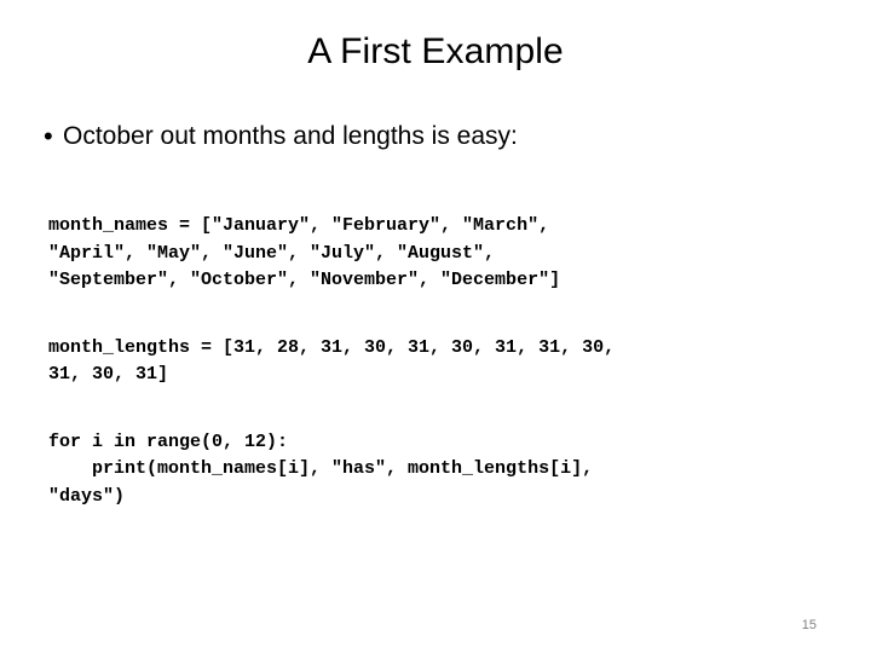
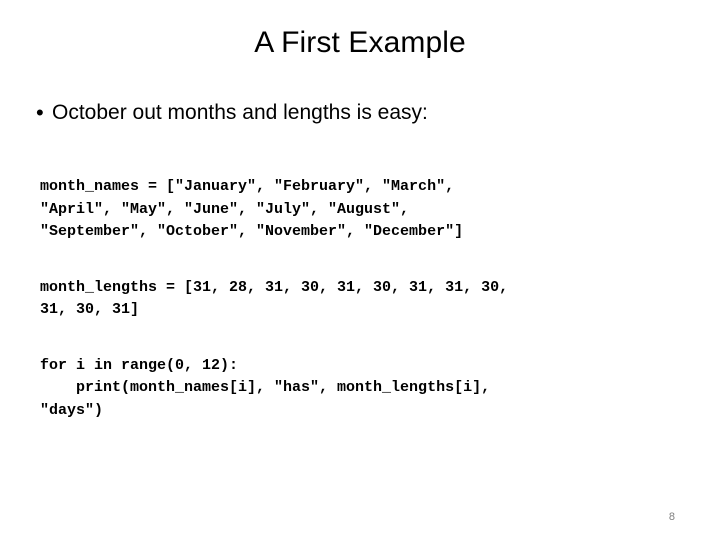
  A First Example
  •
  October out months and lengths is easy:
  month_names = ["January", "February", "March",
  "April", "May", "June", "July", "August",
  "September", "October", "November", "December"]
  month_lengths = [31, 28, 31, 30, 31, 30, 31, 31, 30,
  31, 30, 31]
  for i in range(0, 12):
  print(month_names[i], "has", month_lengths[i],
  "days")
- 15
+ 8
